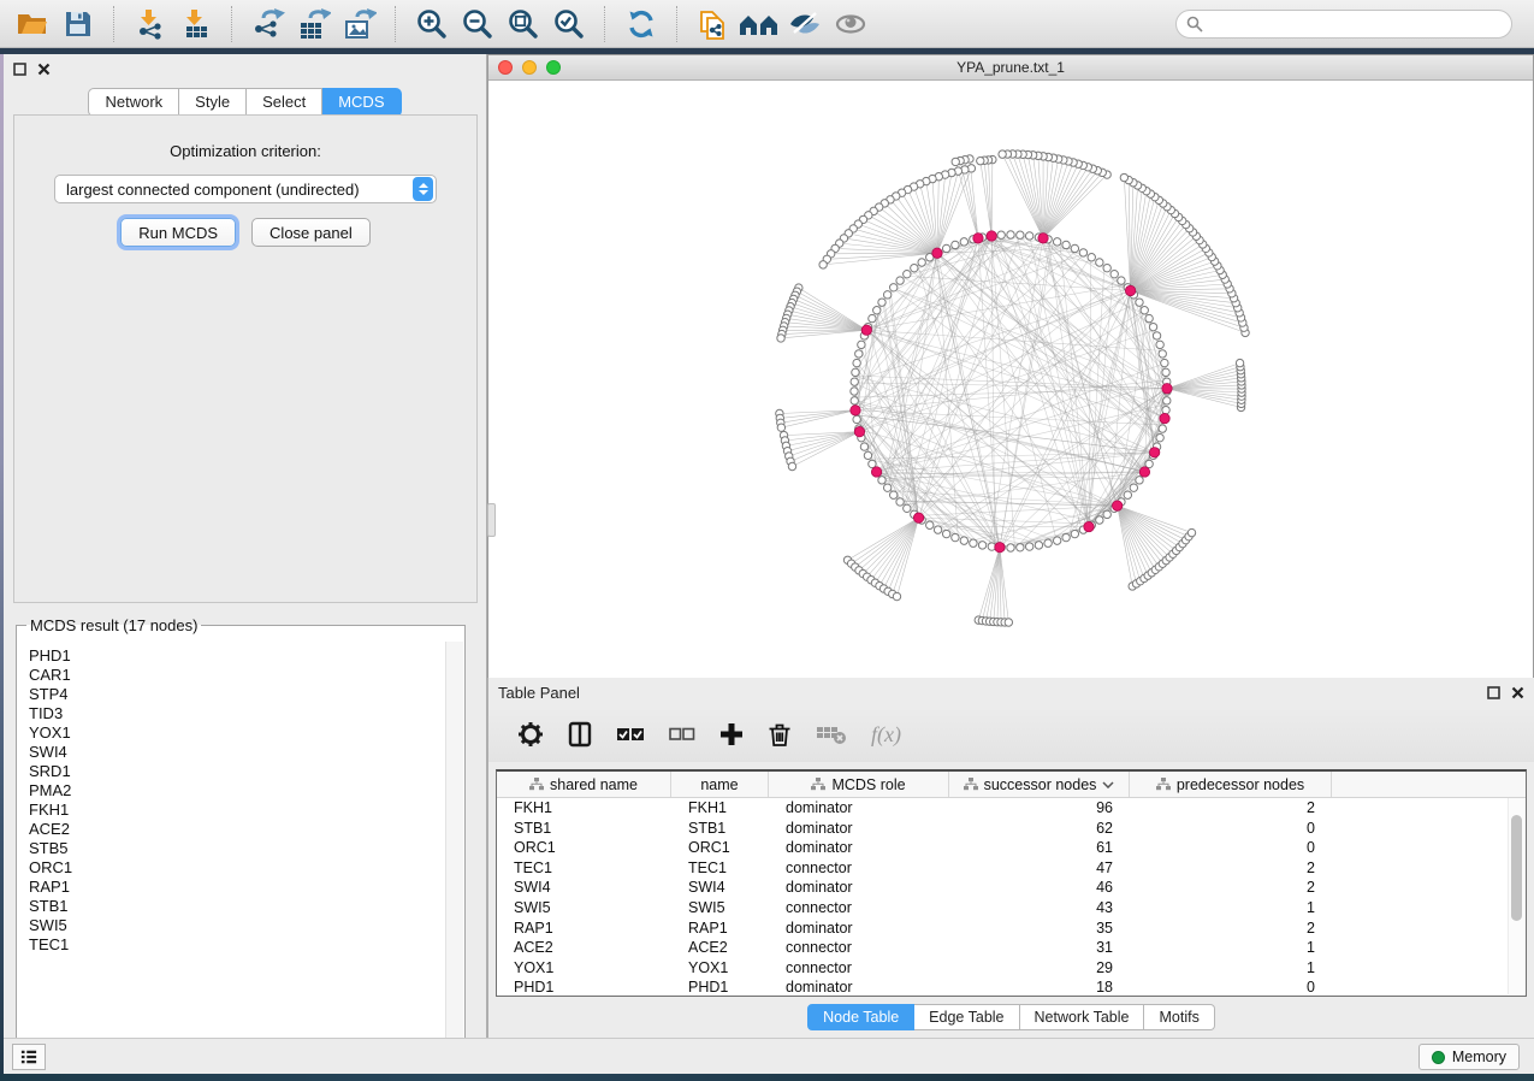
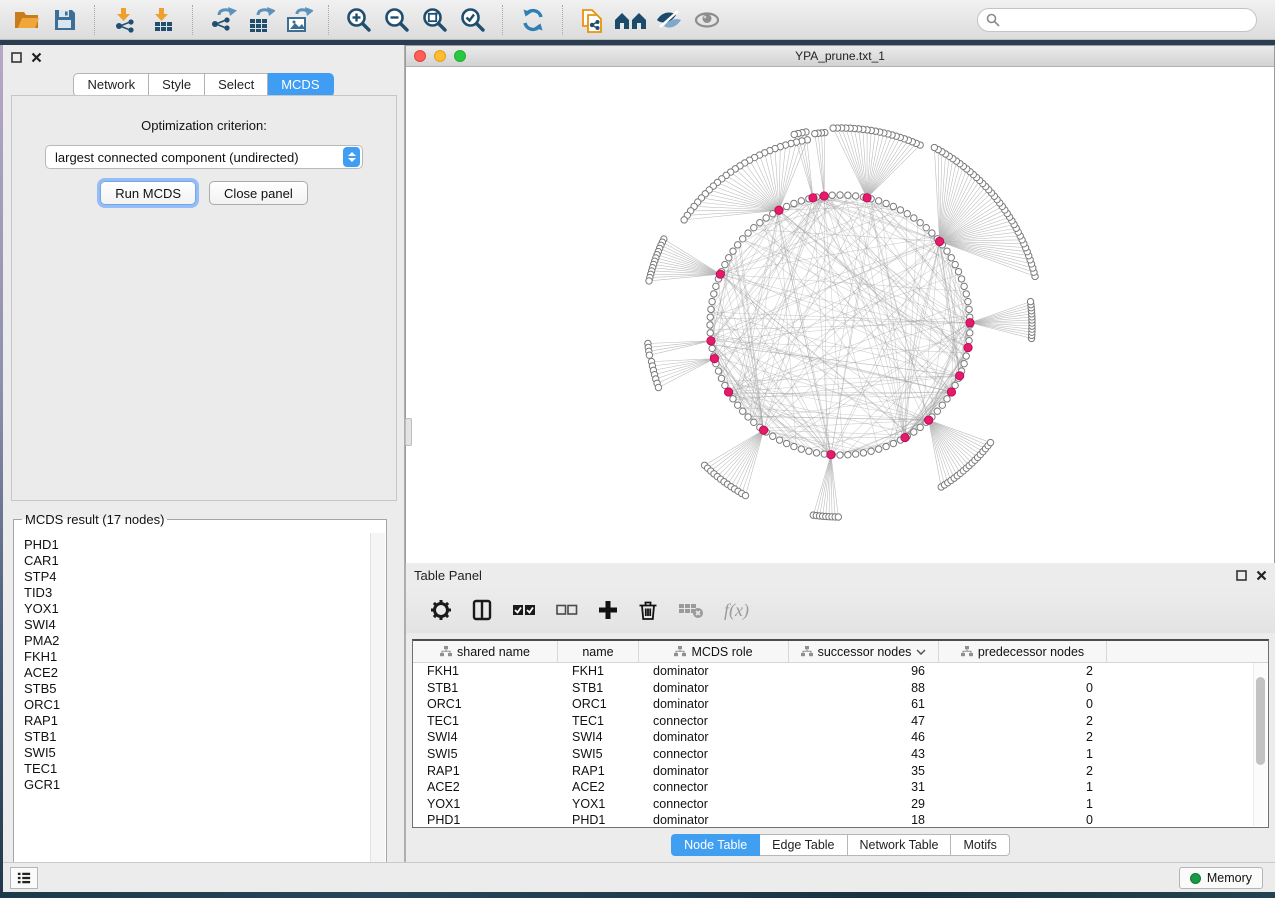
  Network
  Style
  Select
  MCDS
  Optimization criterion:
  largest connected component (undirected)
  Run MCDS
  Close panel
  MCDS result (17 nodes)
  PHD1
  CAR1
  STP4
  TID3
  YOX1
  SWI4
- SRD1
  PMA2
  FKH1
  ACE2
  STB5
  ORC1
  RAP1
  STB1
  SWI5
  TEC1
+ GCR1
  YPA_prune.txt_1
  Table Panel
  f(x)
  shared name
  name
  MCDS role
  successor nodes
  predecessor nodes
  FKH1
  FKH1
  dominator
  96
  2
  STB1
  STB1
  dominator
- 62
+ 88
  0
  ORC1
  ORC1
  dominator
  61
  0
  TEC1
  TEC1
  connector
  47
  2
  SWI4
  SWI4
  dominator
  46
  2
  SWI5
  SWI5
  connector
  43
  1
  RAP1
  RAP1
  dominator
  35
  2
  ACE2
  ACE2
  connector
  31
  1
  YOX1
  YOX1
  connector
  29
  1
  PHD1
  PHD1
  dominator
  18
  0
  Node Table
  Edge Table
  Network Table
  Motifs
  Memory
